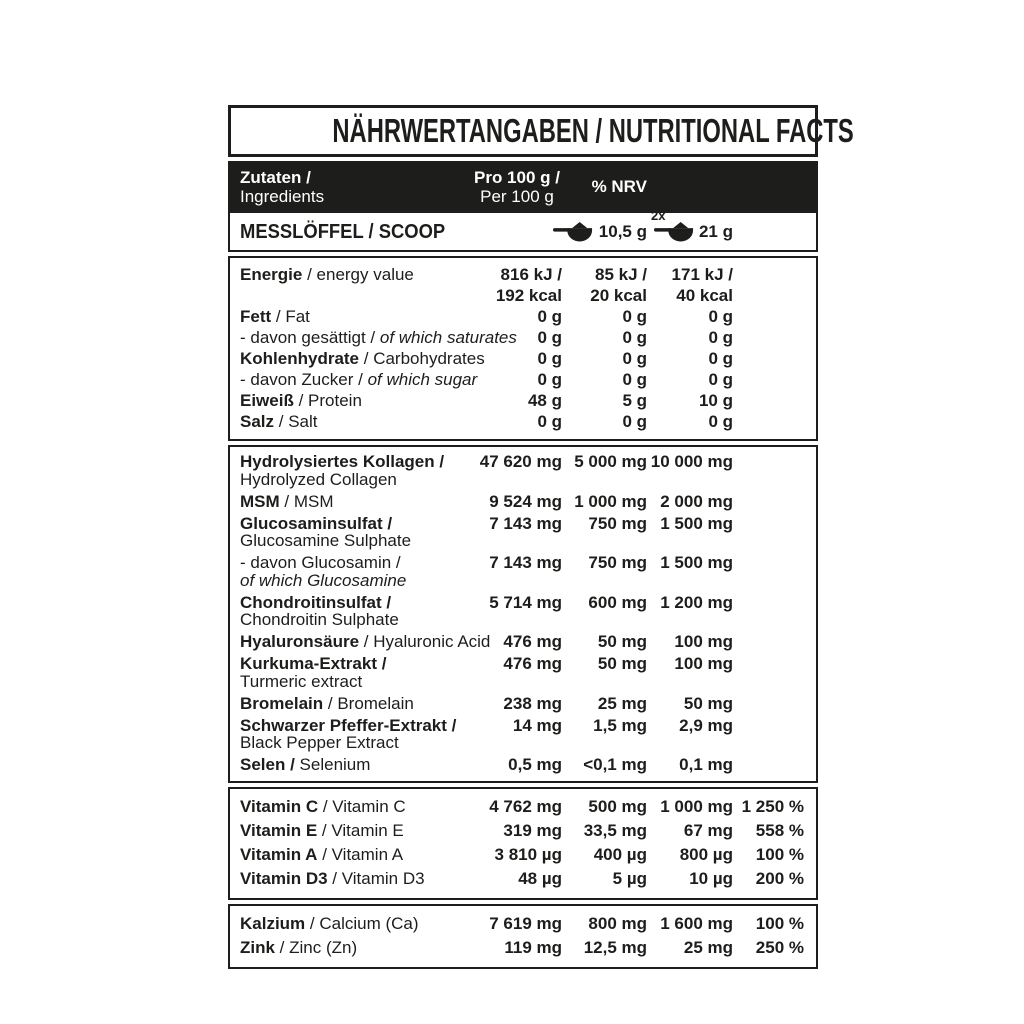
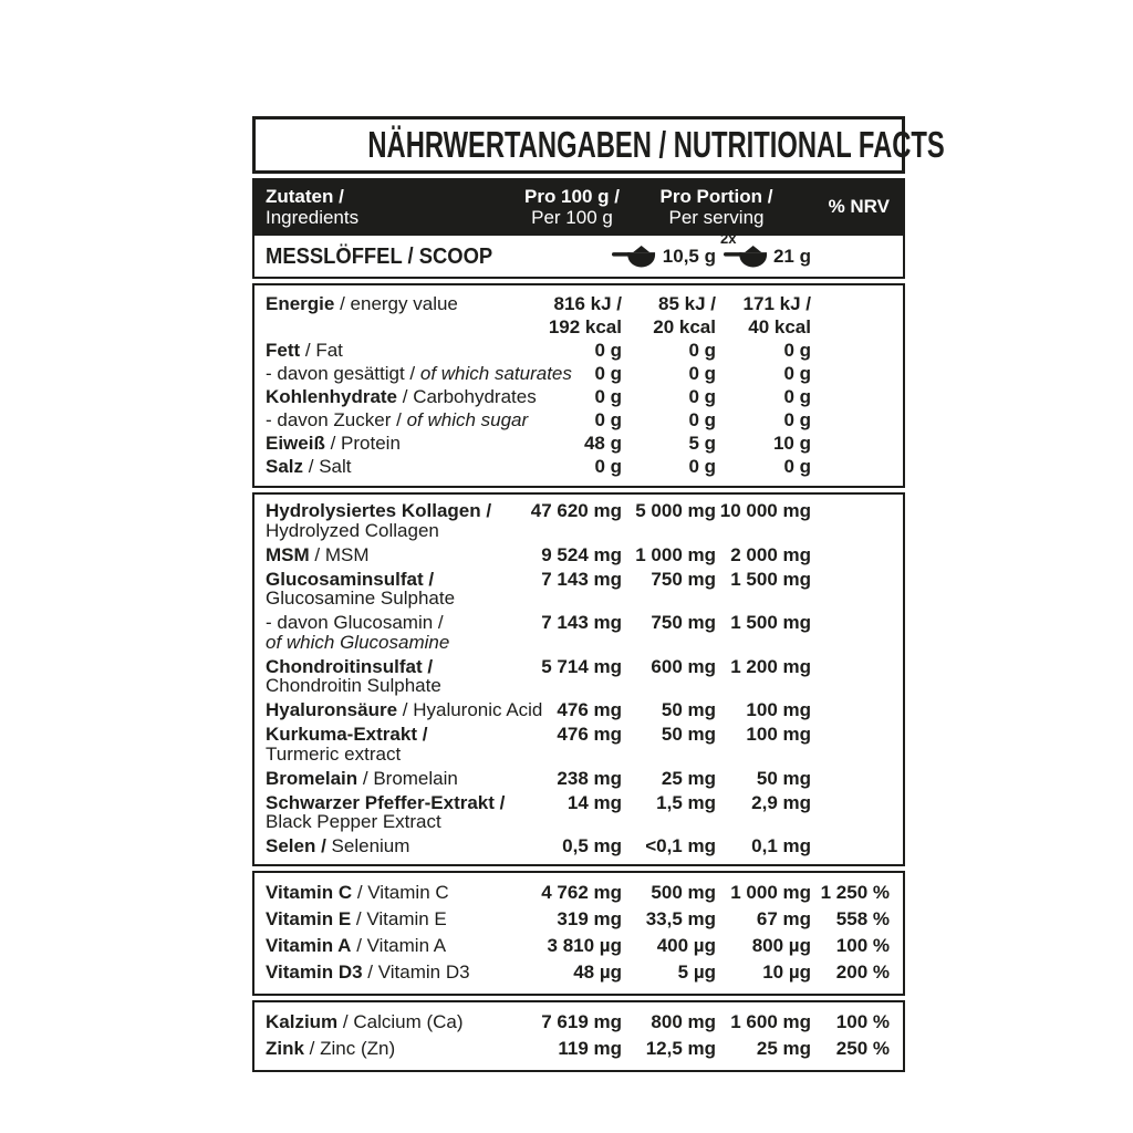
  NÄHRWERTANGABEN / NUTRITIONAL FACTS
  Zutaten /
  Ingredients
  Pro 100 g /
  Per 100 g
+ Pro Portion /
+ Per serving
  % NRV
  MESSLÖFFEL / SCOOP
  10,5 g
  2x
  21 g
  Energie / energy value
  816 kJ /
  192 kcal
  85 kJ /
  20 kcal
  171 kJ /
  40 kcal
  Fett / Fat
  0 g
  0 g
  0 g
  - davon gesättigt / of which saturates
  0 g
  0 g
  0 g
  Kohlenhydrate / Carbohydrates
  0 g
  0 g
  0 g
  - davon Zucker / of which sugar
  0 g
  0 g
  0 g
  Eiweiß / Protein
  48 g
  5 g
  10 g
  Salz / Salt
  0 g
  0 g
  0 g
  Hydrolysiertes Kollagen /
  Hydrolyzed Collagen
  47 620 mg
  5 000 mg
  10 000 mg
  MSM / MSM
  9 524 mg
  1 000 mg
  2 000 mg
  Glucosaminsulfat /
  Glucosamine Sulphate
  7 143 mg
  750 mg
  1 500 mg
  - davon Glucosamin /
  of which Glucosamine
  7 143 mg
  750 mg
  1 500 mg
  Chondroitinsulfat /
  Chondroitin Sulphate
  5 714 mg
  600 mg
  1 200 mg
  Hyaluronsäure / Hyaluronic Acid
  476 mg
  50 mg
  100 mg
  Kurkuma-Extrakt /
  Turmeric extract
  476 mg
  50 mg
  100 mg
  Bromelain / Bromelain
  238 mg
  25 mg
  50 mg
  Schwarzer Pfeffer-Extrakt /
  Black Pepper Extract
  14 mg
  1,5 mg
  2,9 mg
  Selen / Selenium
  0,5 mg
  <0,1 mg
  0,1 mg
  Vitamin C / Vitamin C
  4 762 mg
  500 mg
  1 000 mg
  1 250 %
  Vitamin E / Vitamin E
  319 mg
  33,5 mg
  67 mg
  558 %
  Vitamin A / Vitamin A
  3 810 µg
  400 µg
  800 µg
  100 %
  Vitamin D3 / Vitamin D3
  48 µg
  5 µg
  10 µg
  200 %
  Kalzium / Calcium (Ca)
  7 619 mg
  800 mg
  1 600 mg
  100 %
  Zink / Zinc (Zn)
  119 mg
  12,5 mg
  25 mg
  250 %
